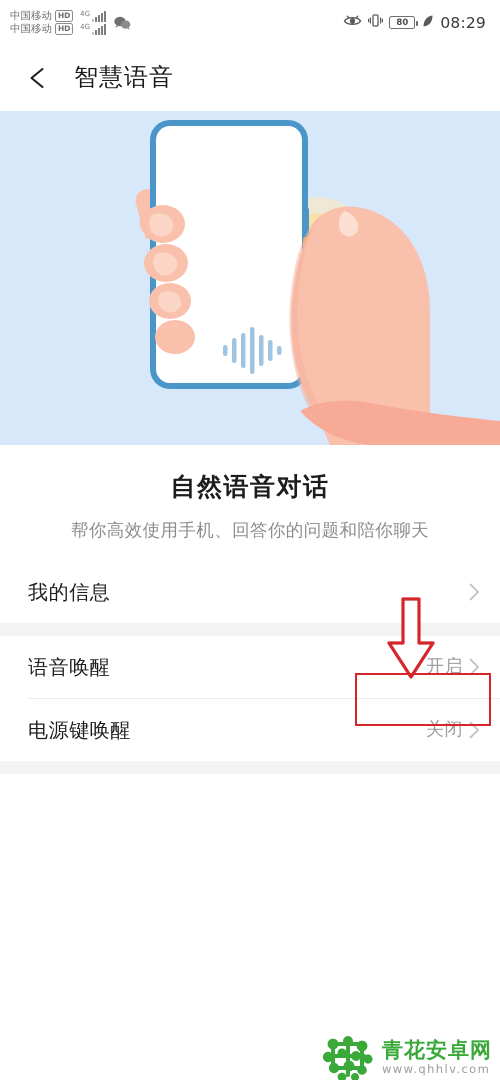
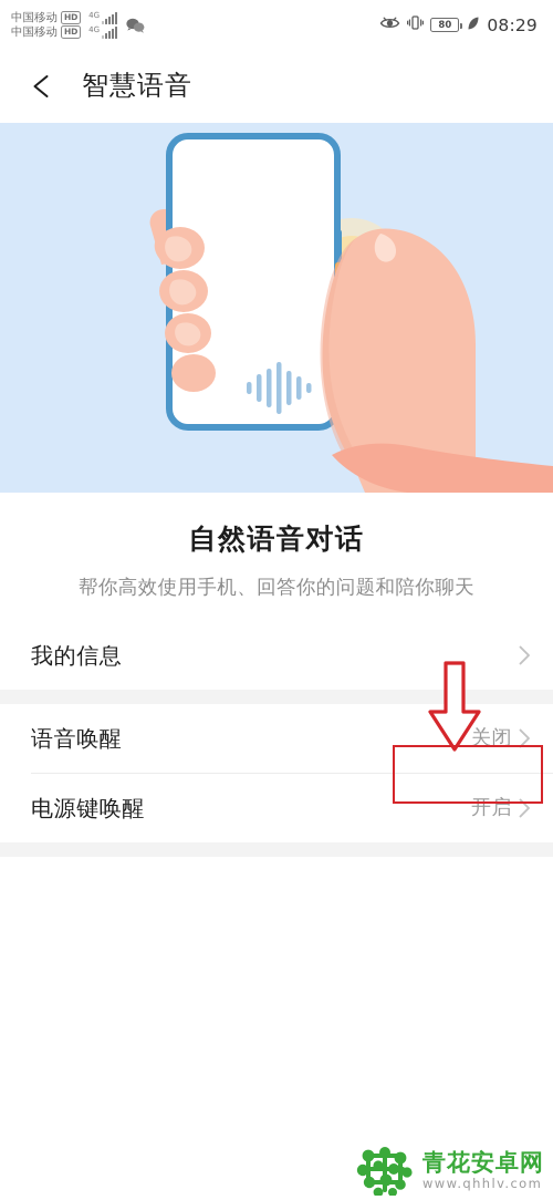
  中国移动
  HD
  中国移动
  HD
  4G
  4G
  80
  08:29
  智慧语音
  自然语音对话
  帮你高效使用手机、回答你的问题和陪你聊天
  我的信息
  语音唤醒
- 开启
+ 关闭
  电源键唤醒
- 关闭
+ 开启
  青花安卓网
  www.qhhlv.com
